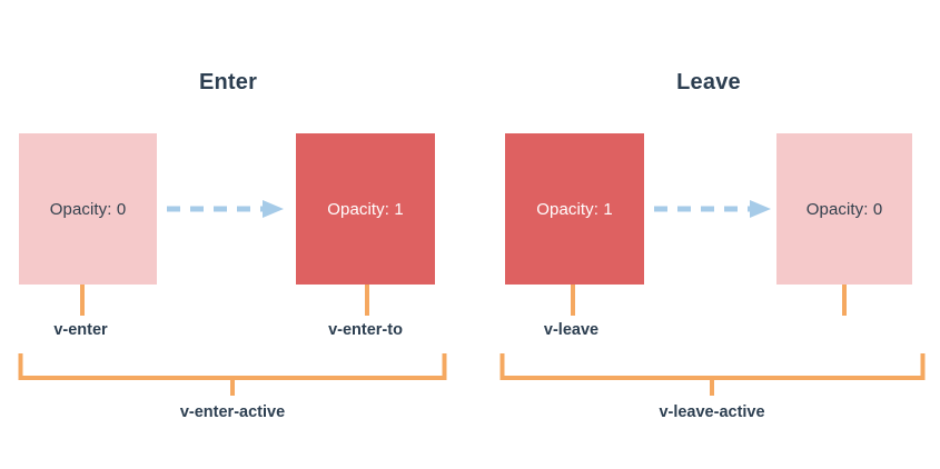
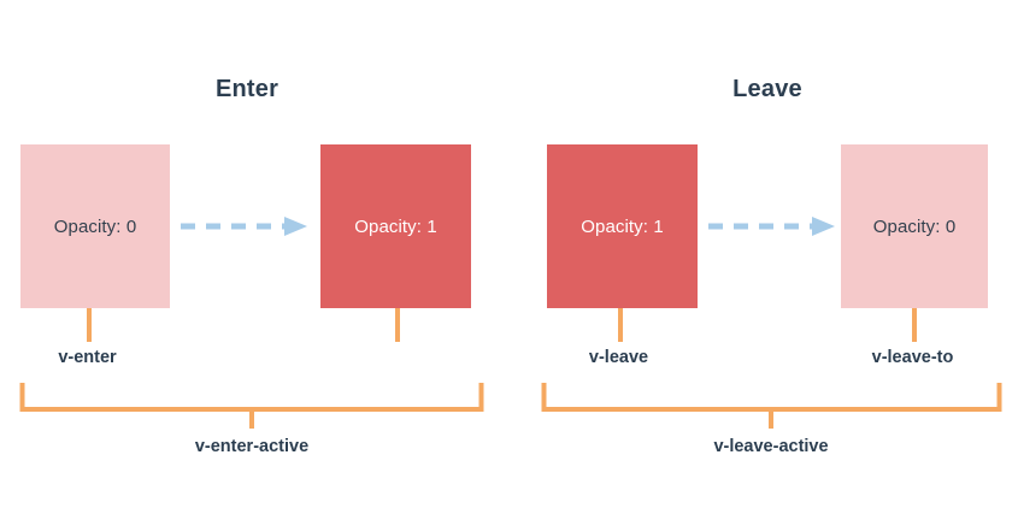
  Enter
  Opacity: 0
  Opacity: 1
  v-enter
- v-enter-to
  v-enter-active
  Leave
  Opacity: 1
  Opacity: 0
  v-leave
+ v-leave-to
  v-leave-active
